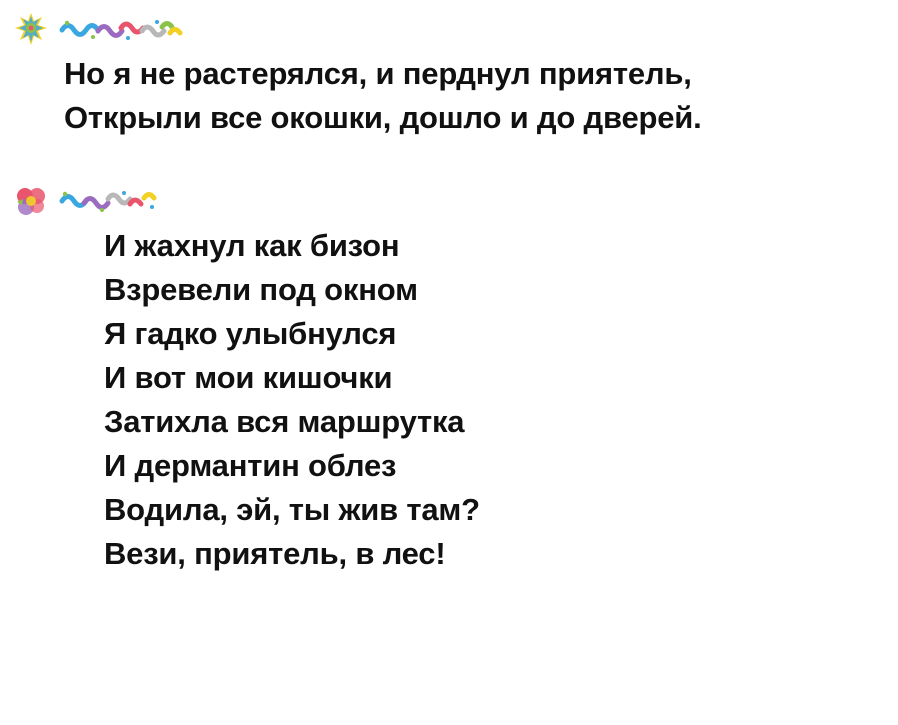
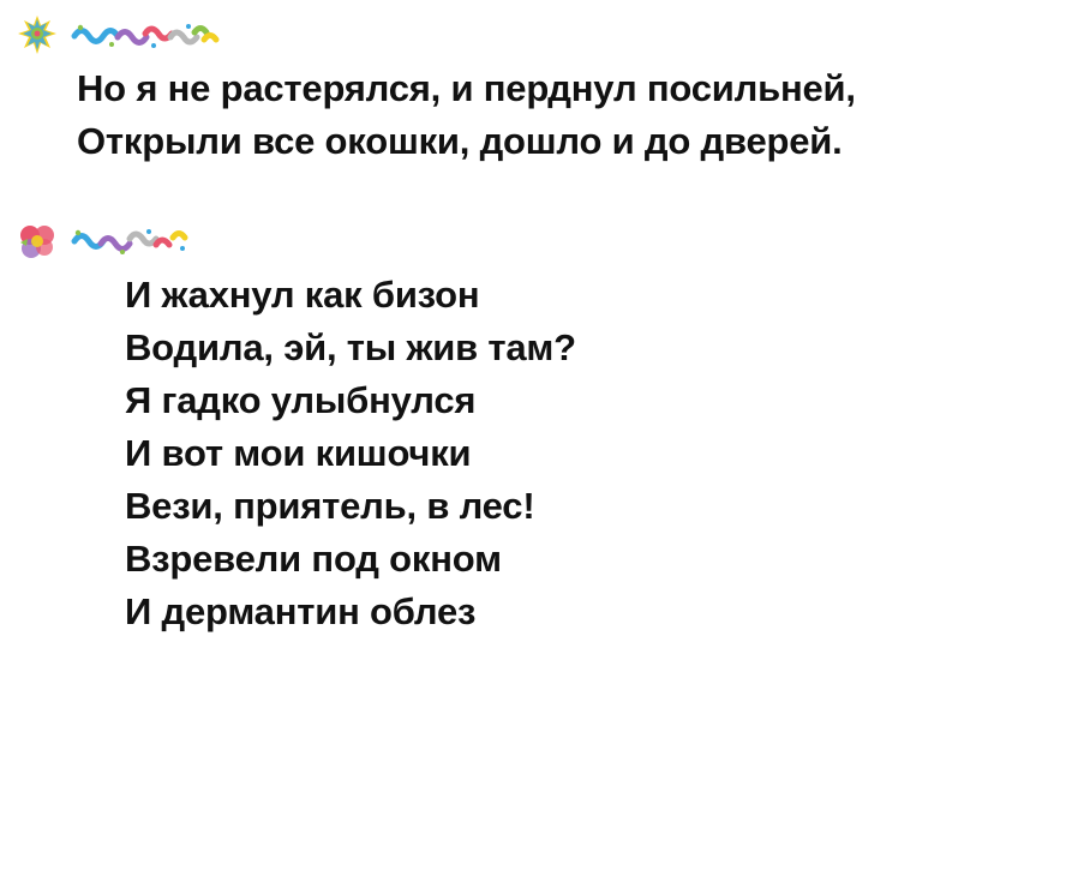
- Но я не растерялся, и перднул приятель,
+ Но я не растерялся, и перднул посильней,
  Открыли все окошки, дошло и до дверей.
  И жахнул как бизон
- Взревели под окном
+ Водила, эй, ты жив там?
  Я гадко улыбнулся
  И вот мои кишочки
- Затихла вся маршрутка
- И дермантин облез
+ Вези, приятель, в лес!
- Водила, эй, ты жив там?
+ Взревели под окном
- Вези, приятель, в лес!
+ И дермантин облез
